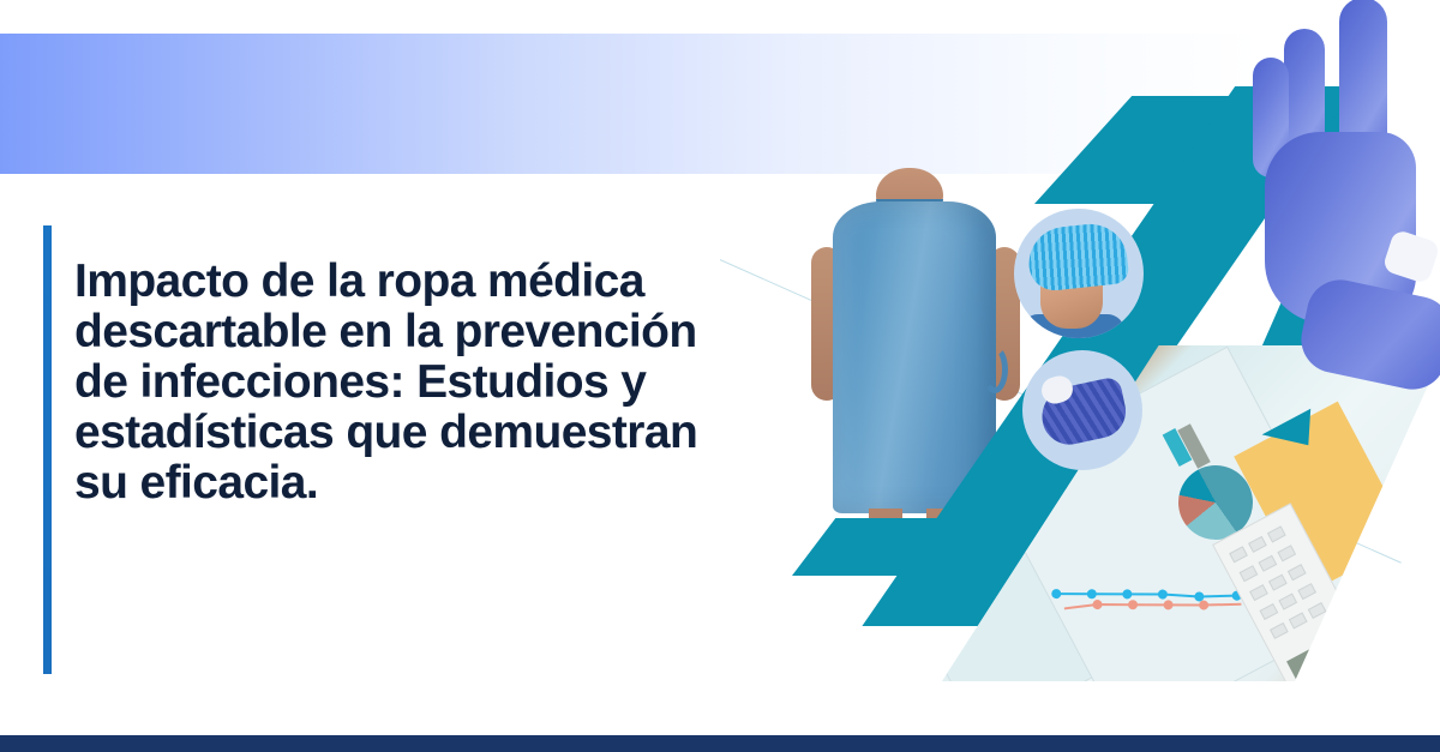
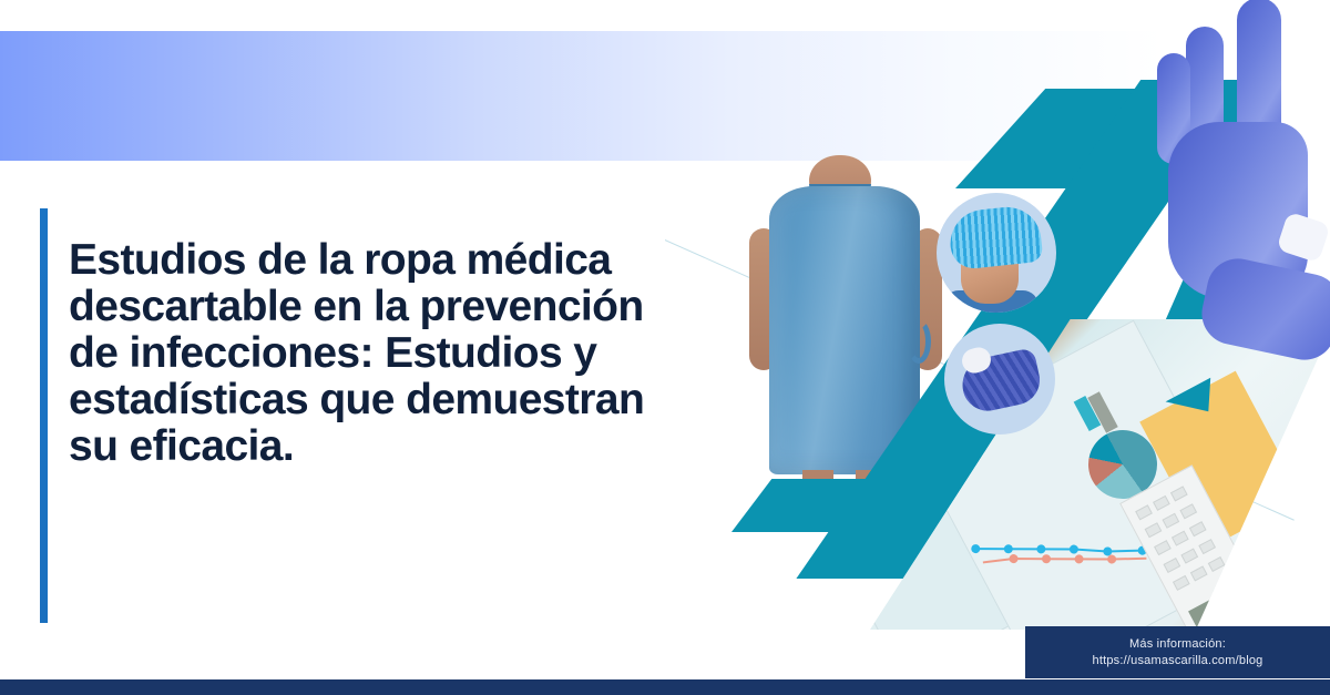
- Impacto de la ropa médica descartable en la prevención de infecciones: Estudios y estadísticas que demuestran su eficacia.
+ Estudios de la ropa médica descartable en la prevención de infecciones: Estudios y estadísticas que demuestran su eficacia.
+ Más información:
+ https://usamascarilla.com/blog
